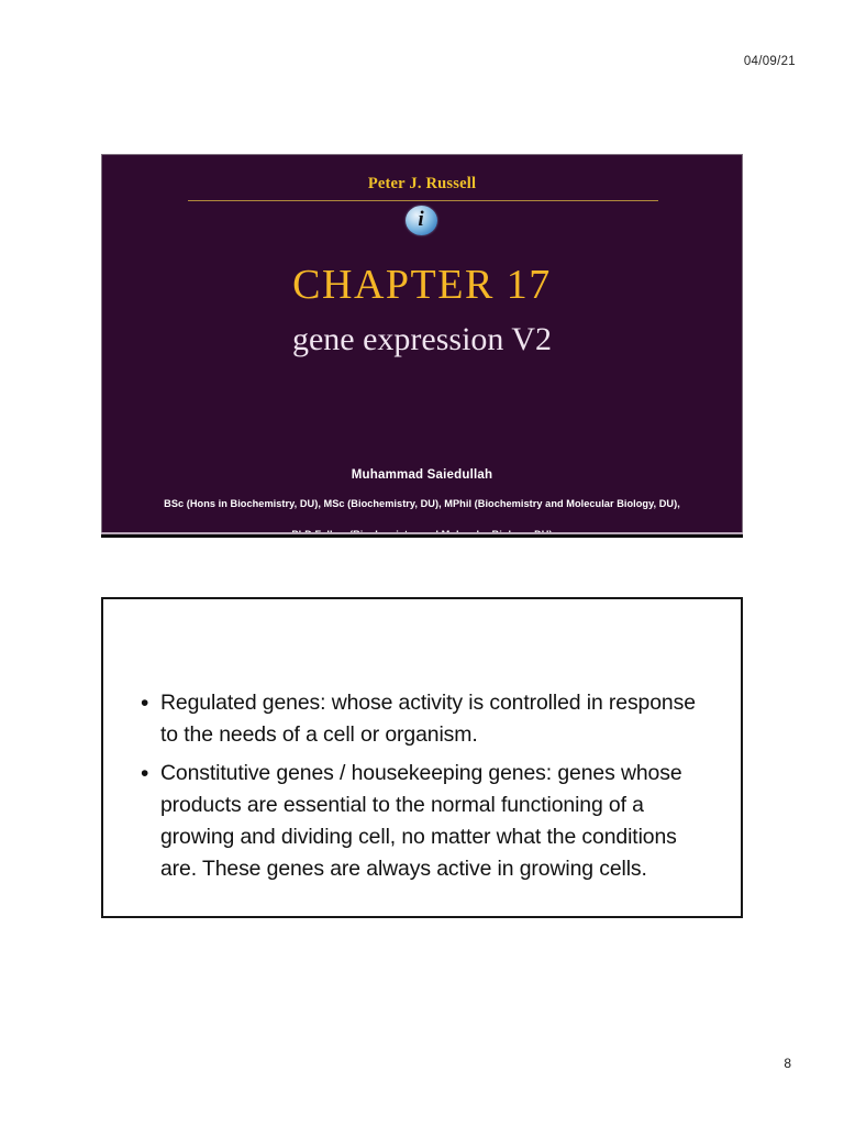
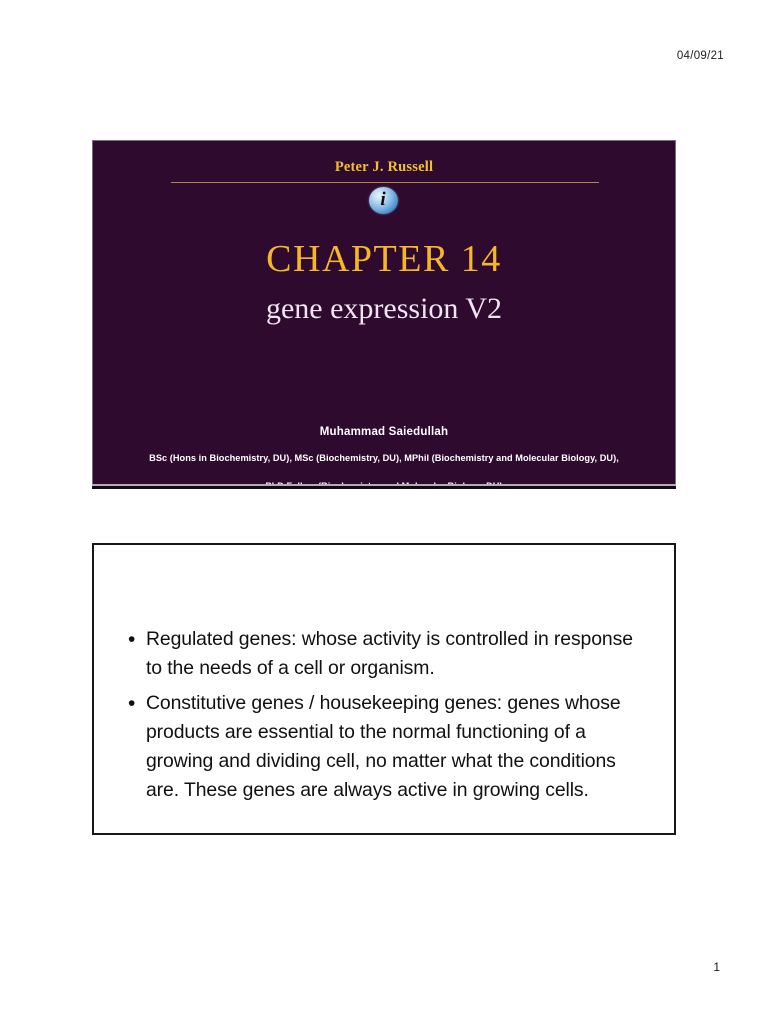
  04/09/21
  Peter J. Russell
  i
- CHAPTER 17
+ CHAPTER 14
  gene expression V2
  Muhammad Saiedullah
  BSc (Hons in Biochemistry, DU), MSc (Biochemistry, DU), MPhil (Biochemistry and Molecular Biology, DU),
  •
  Regulated genes: whose activity is controlled in response to the needs of a cell or organism.
  •
  Constitutive genes / housekeeping genes: genes whose products are essential to the normal functioning of a growing and dividing cell, no matter what the conditions are. These genes are always active in growing cells.
- 8
+ 1
